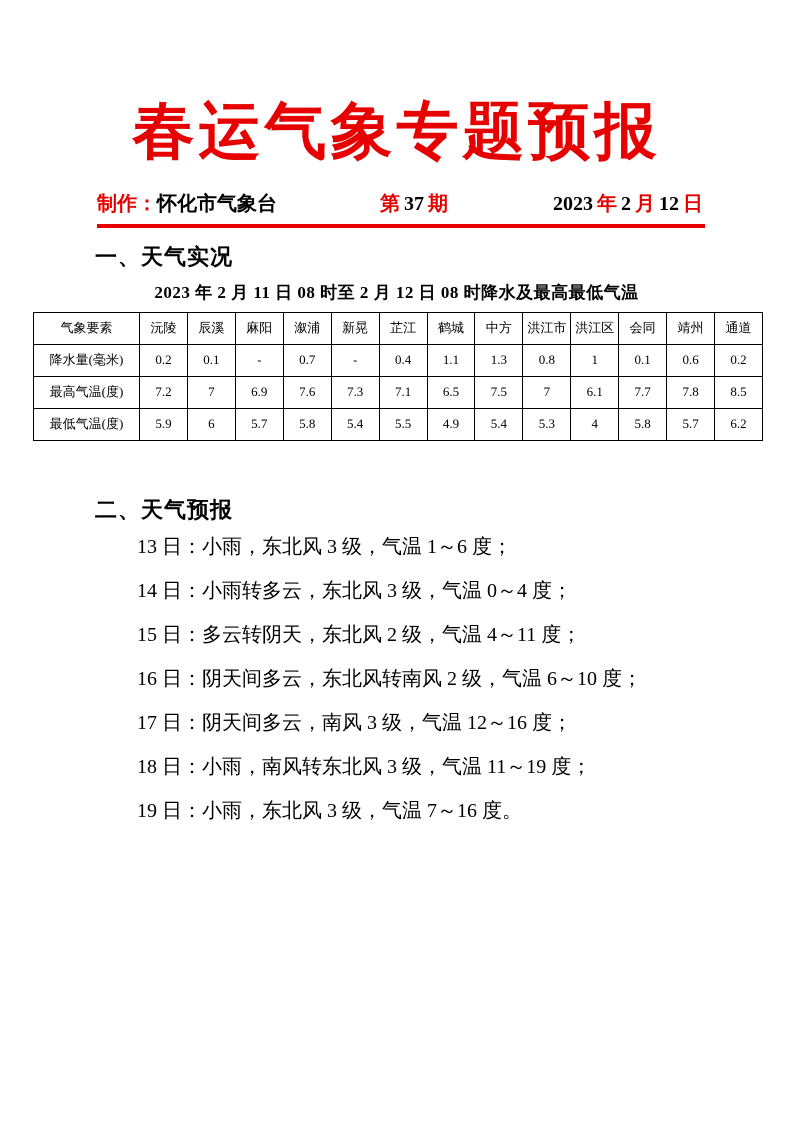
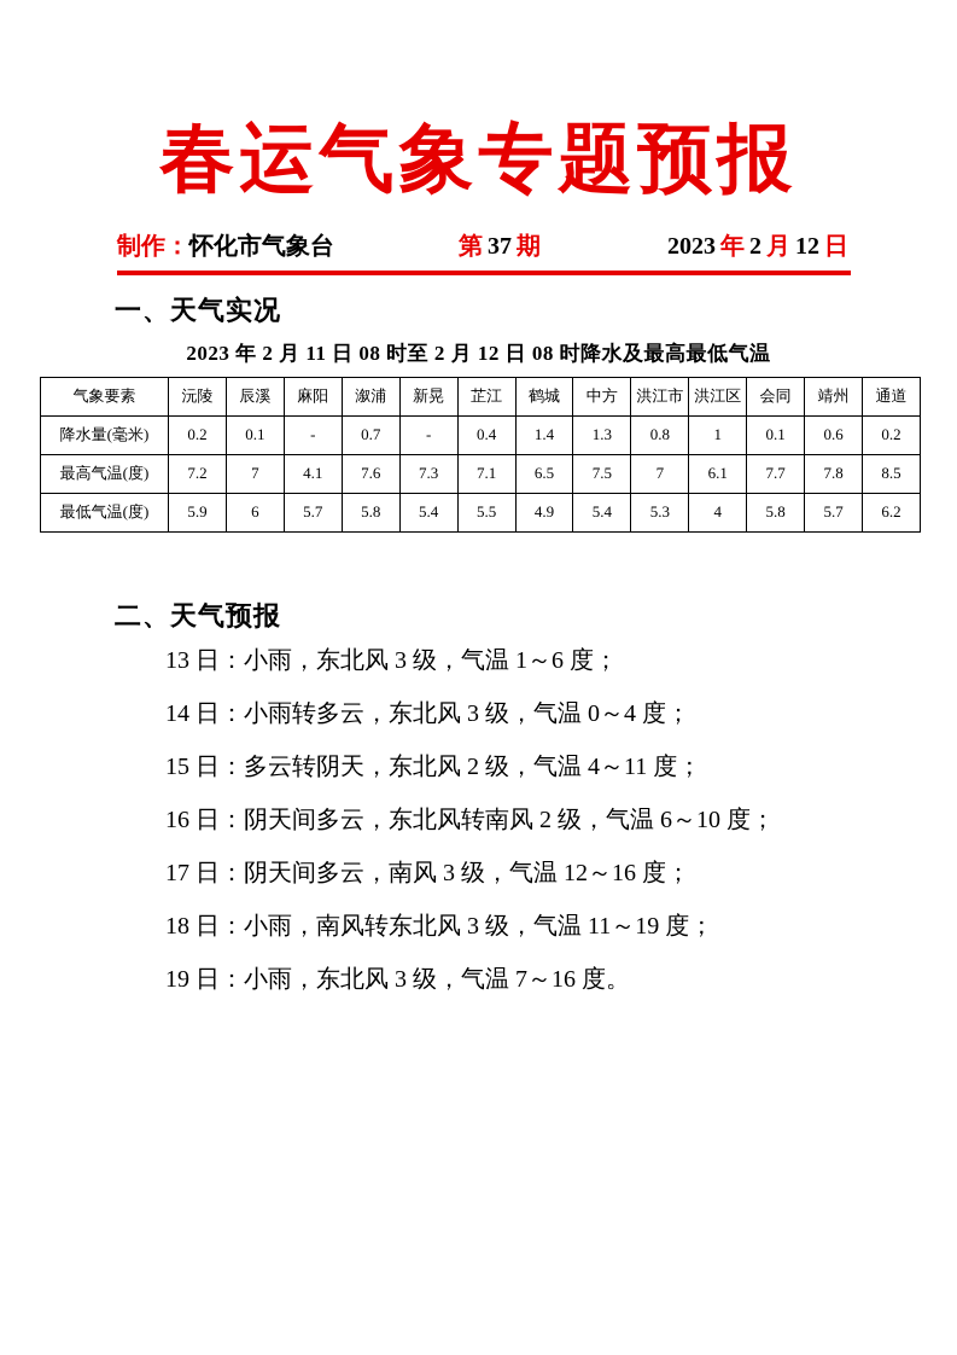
  春运气象专题预报
  制作：怀化市气象台
  第 37 期
  2023 年 2 月 12 日
  一、天气实况
  2023 年 2 月 11 日 08 时至 2 月 12 日 08 时降水及最高最低气温
  气象要素	沅陵	辰溪	麻阳	溆浦	新晃	芷江	鹤城	中方	洪江市	洪江区	会同	靖州	通道
- 降水量(毫米)	0.2	0.1	-	0.7	-	0.4	1.1	1.3	0.8	1	0.1	0.6	0.2
+ 降水量(毫米)	0.2	0.1	-	0.7	-	0.4	1.4	1.3	0.8	1	0.1	0.6	0.2
- 最高气温(度)	7.2	7	6.9	7.6	7.3	7.1	6.5	7.5	7	6.1	7.7	7.8	8.5
+ 最高气温(度)	7.2	7	4.1	7.6	7.3	7.1	6.5	7.5	7	6.1	7.7	7.8	8.5
  最低气温(度)	5.9	6	5.7	5.8	5.4	5.5	4.9	5.4	5.3	4	5.8	5.7	6.2
  二、天气预报
  13 日：小雨，东北风 3 级，气温 1～6 度；
  14 日：小雨转多云，东北风 3 级，气温 0～4 度；
  15 日：多云转阴天，东北风 2 级，气温 4～11 度；
  16 日：阴天间多云，东北风转南风 2 级，气温 6～10 度；
  17 日：阴天间多云，南风 3 级，气温 12～16 度；
  18 日：小雨，南风转东北风 3 级，气温 11～19 度；
  19 日：小雨，东北风 3 级，气温 7～16 度。
